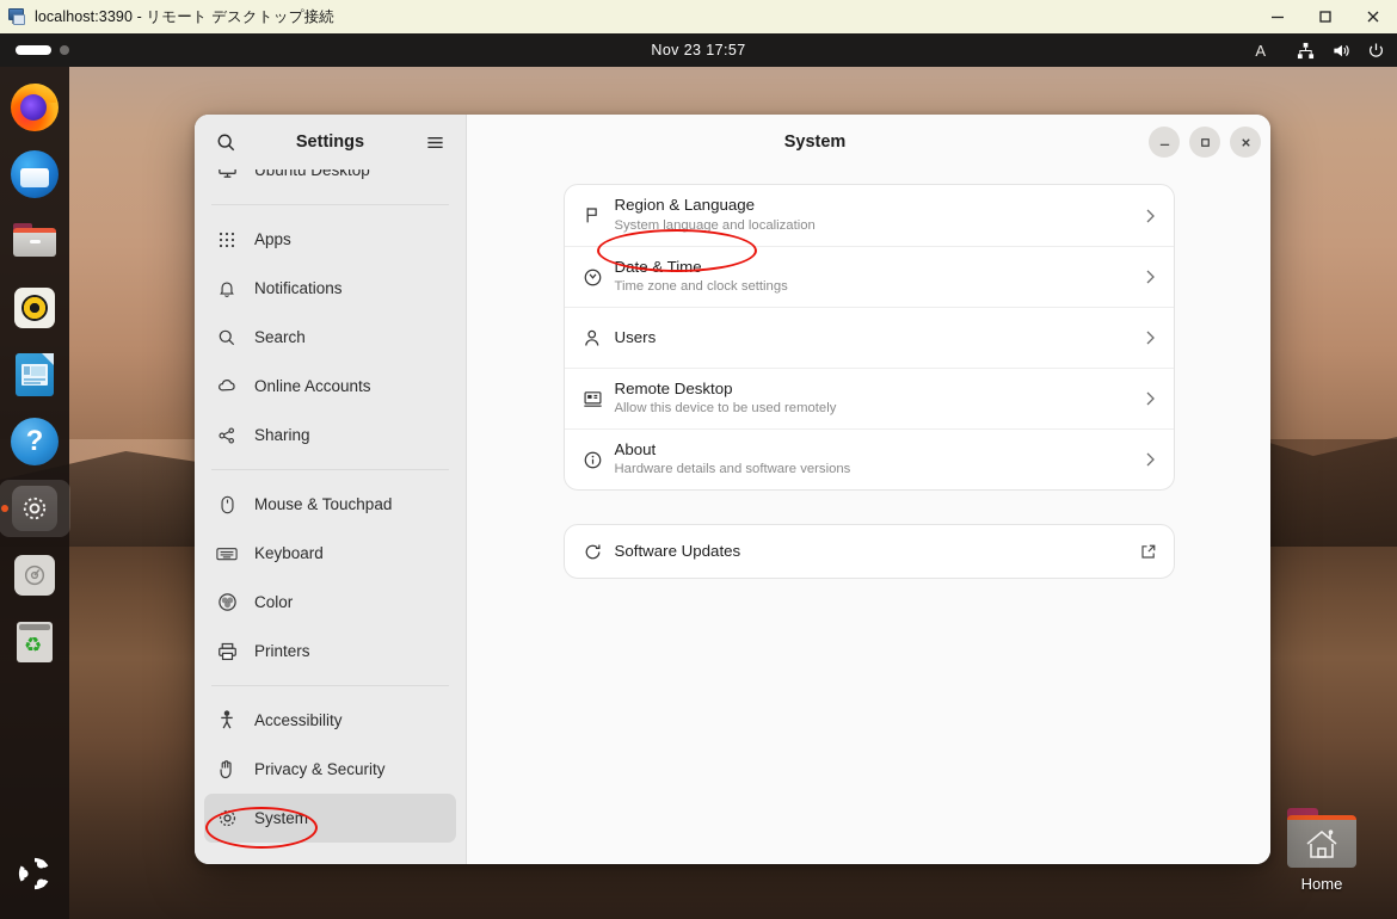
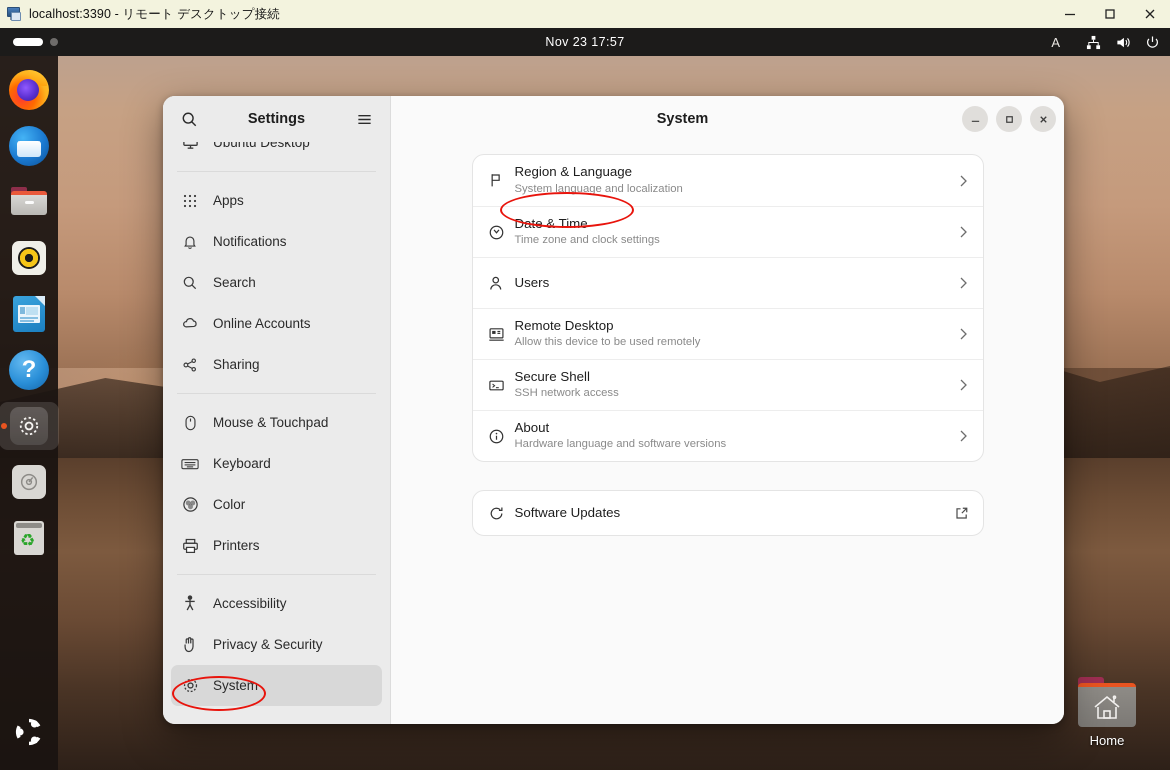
  localhost:3390 - リモート デスクトップ接続
  Nov 23 17:57
  A
  ?
  ♻
  Home
  Settings
  Ubuntu Desktop
  Apps
  Notifications
  Search
  Online Accounts
  Sharing
  Mouse & Touchpad
  Keyboard
  Color
  Printers
  Accessibility
  Privacy & Security
  System
  System
  Region & Language
  System language and localization
  Date & Time
  Time zone and clock settings
  Users
  Remote Desktop
  Allow this device to be used remotely
+ Secure Shell
+ SSH network access
  About
- Hardware details and software versions
+ Hardware language and software versions
  Software Updates
